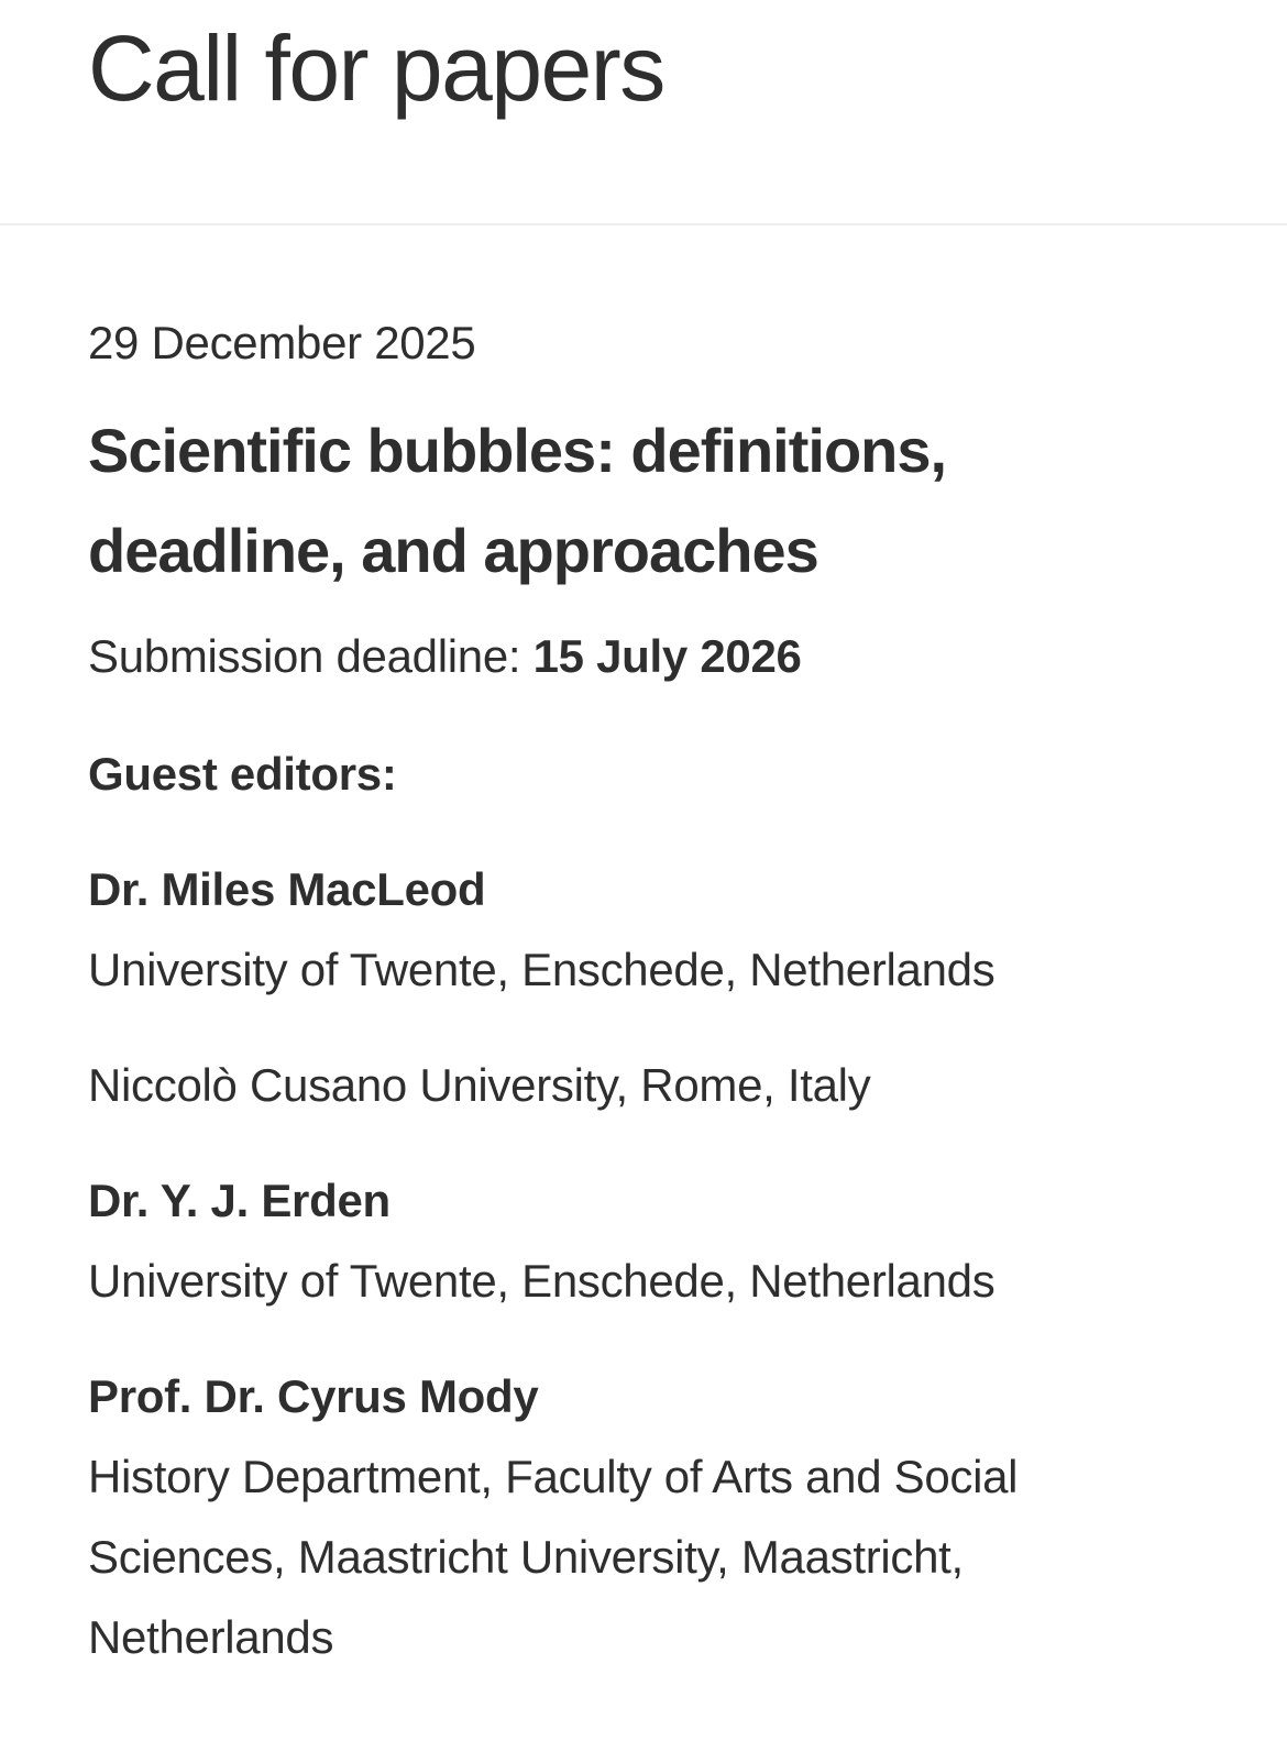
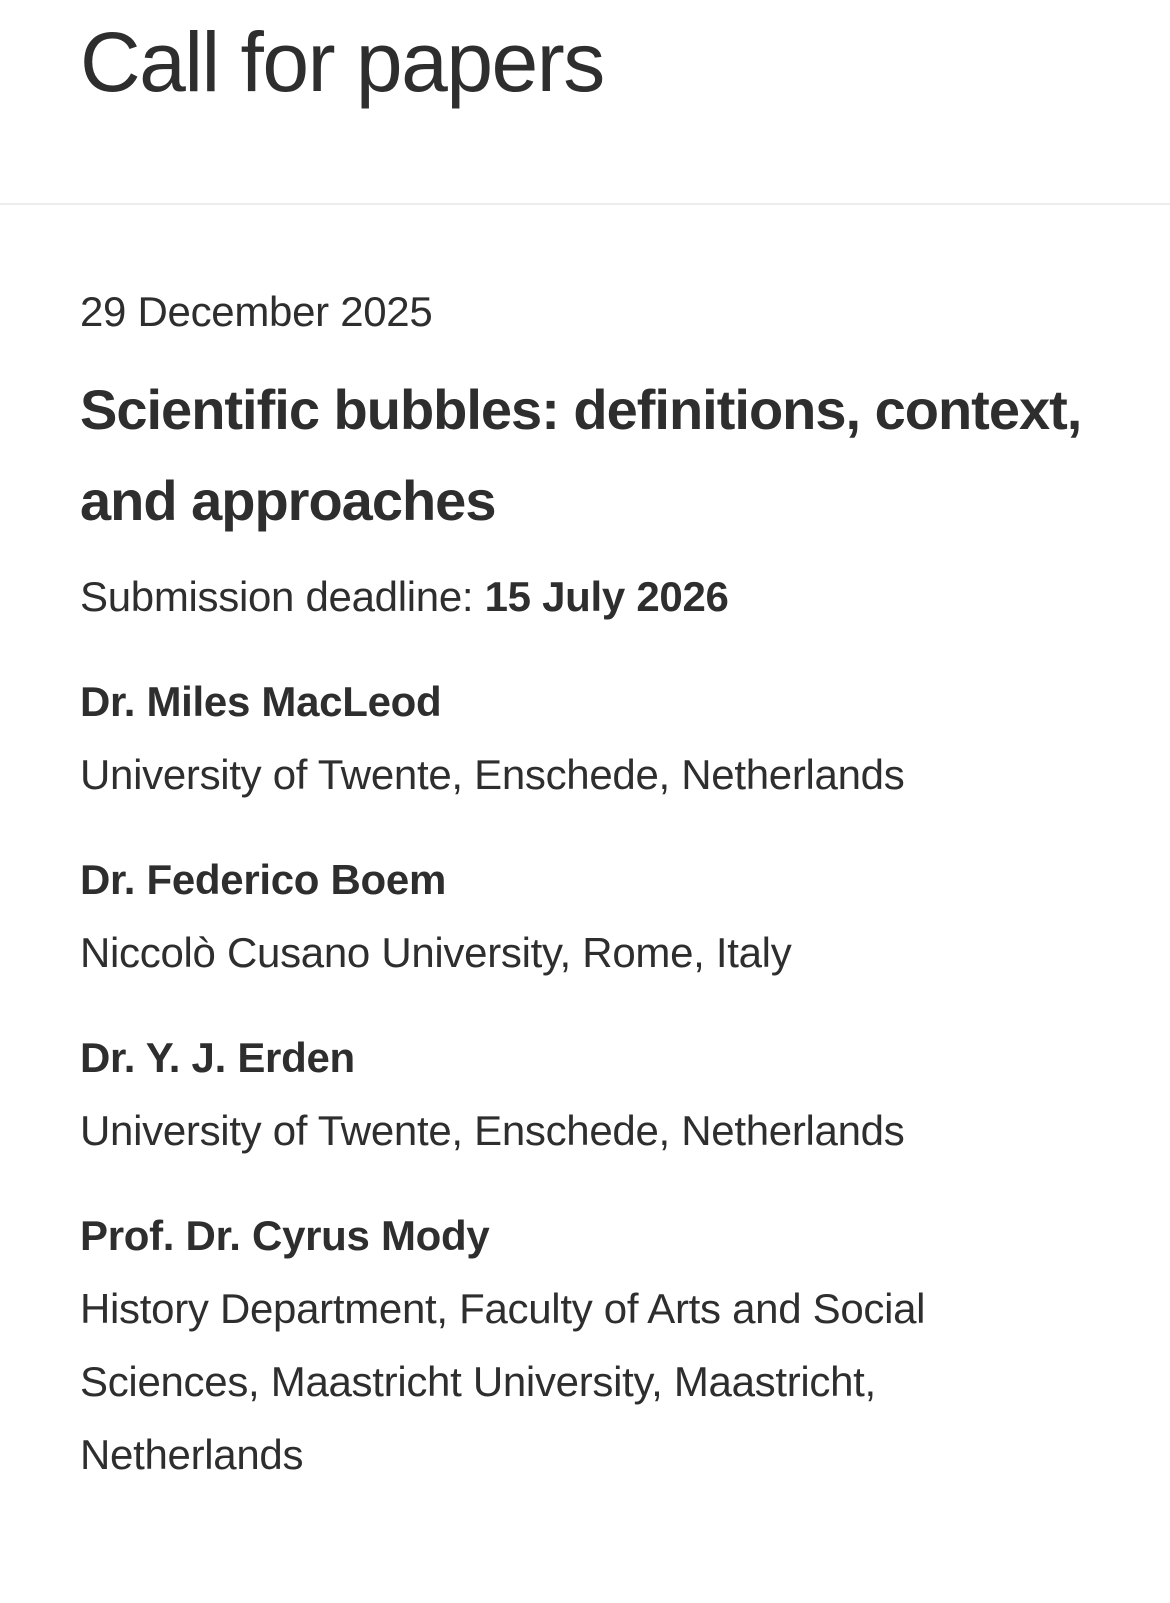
  Call for papers
  29 December 2025
- Scientific bubbles: definitions, deadline, and approaches
+ Scientific bubbles: definitions, context, and approaches
  Submission deadline: 15 July 2026
- Guest editors:
  Dr. Miles MacLeod
  University of Twente, Enschede, Netherlands
+ Dr. Federico Boem
  Niccolò Cusano University, Rome, Italy
  Dr. Y. J. Erden
  University of Twente, Enschede, Netherlands
  Prof. Dr. Cyrus Mody
  History Department, Faculty of Arts and Social Sciences, Maastricht University, Maastricht, Netherlands
